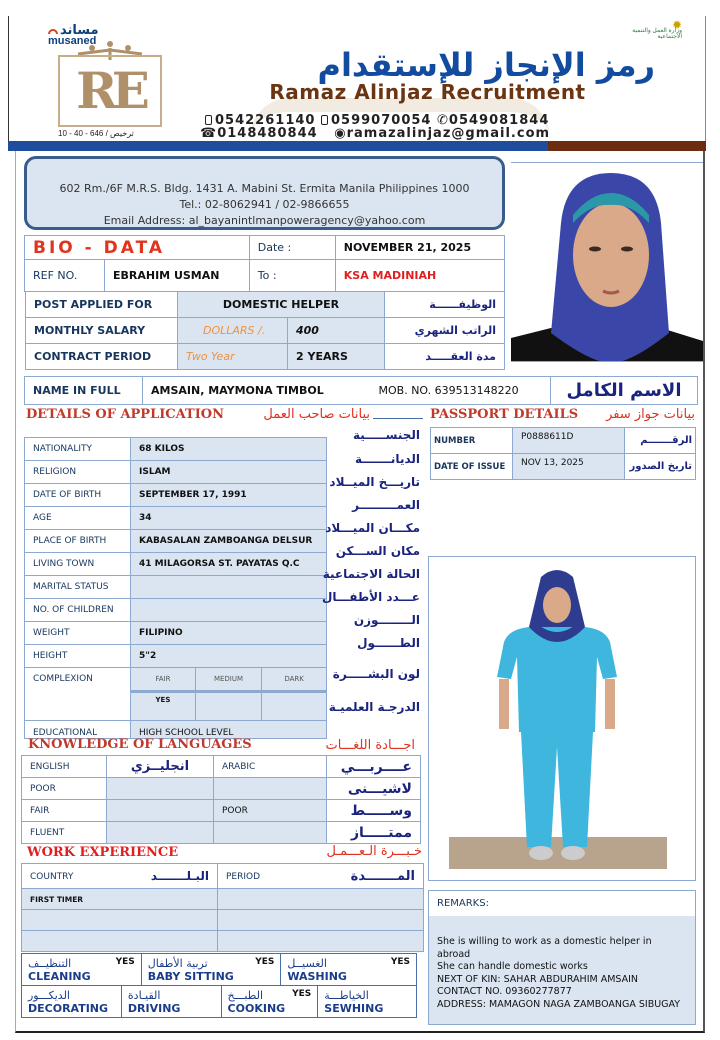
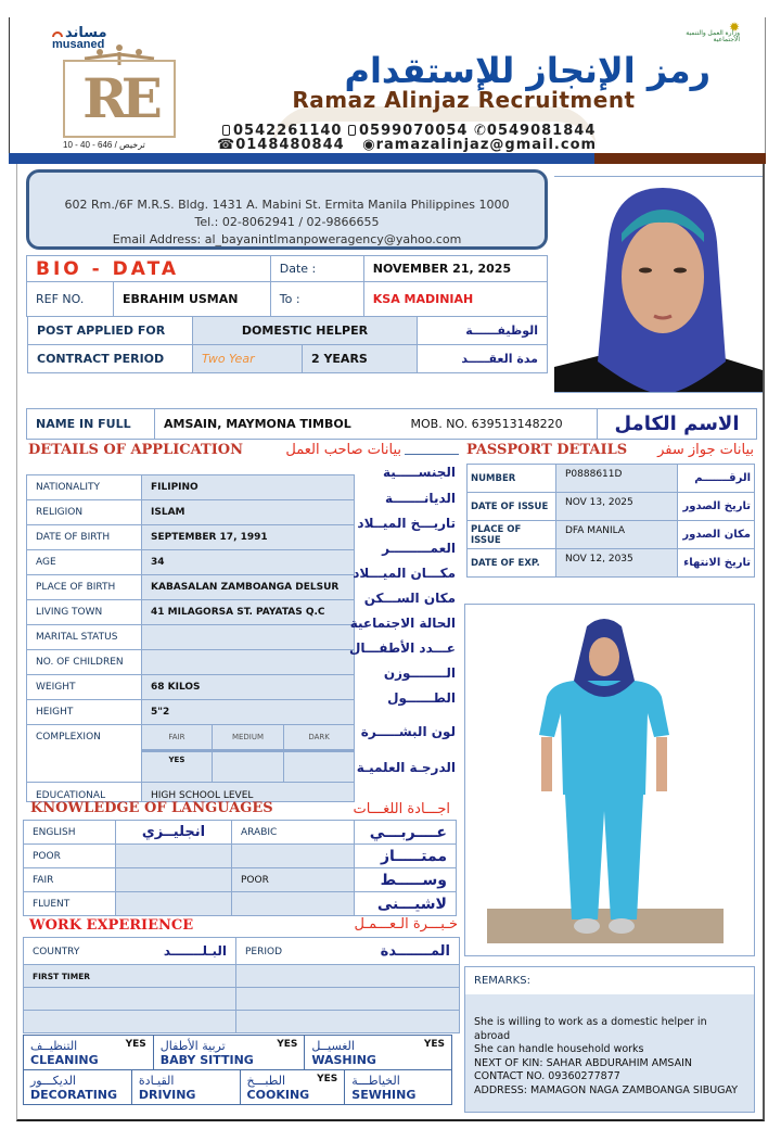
  مساند
  musaned
  RE
  ترخيص / 646 - 40 - 10
  ✹
  رمز الإنجاز للإستقدام
  Ramaz Alinjaz Recruitment
  0542261140 0599070054 ✆0549081844
  ☎0148480844 ◉ramazalinjaz@gmail.com
  602 Rm./6F M.R.S. Bldg. 1431 A. Mabini St. Ermita Manila Philippines 1000
  Tel.: 02-8062941 / 02-9866655
  Email Address: al_bayanintlmanpoweragency@yahoo.com
  BIO - DATA	Date :	NOVEMBER 21, 2025
  REF NO.	EBRAHIM USMAN	To :	KSA MADINIAH
  POST APPLIED FOR	DOMESTIC HELPER	الوظيفــــــة
- MONTHLY SALARY	DOLLARS /.	400	الراتب الشهري
  CONTRACT PERIOD	Two Year	2 YEARS	مدة العقـــــد
  NAME IN FULL	AMSAIN, MAYMONA TIMBOL	MOB. NO. 639513148220	الاسم الكامل
  DETAILS OF APPLICATION
  بيانات صاحب العمل
  PASSPORT DETAILS
  بيانات جواز سفر
- NATIONALITY	68 KILOS
+ NATIONALITY	FILIPINO
  RELIGION	ISLAM
  DATE OF BIRTH	SEPTEMBER 17, 1991
  AGE	34
  PLACE OF BIRTH	KABASALAN ZAMBOANGA DELSUR
  LIVING TOWN	41 MILAGORSA ST. PAYATAS Q.C
  MARITAL STATUS
  NO. OF CHILDREN
- WEIGHT	FILIPINO
+ WEIGHT	68 KILOS
  HEIGHT	5"2
  COMPLEXION
  FAIR	MEDIUM	DARK
  YES
  EDUCATIONAL	HIGH SCHOOL LEVEL
  الجنســـــية
  الديانـــــــة
  تاريـــخ الميــلاد
  العمـــــــــر
  مكـــان الميـــلاد
  مكان الســـكن
  الحالة الاجتماعية
  عـــدد الأطفـــال
  الــــــــوزن
  الطــــــول
  لون البشـــــرة
  الدرجـة العلميـة
  NUMBER	P0888611D	الرقـــــــم
  DATE OF ISSUE	NOV 13, 2025	تاريخ الصدور
+ PLACE OF ISSUE	DFA MANILA	مكان الصدور
+ DATE OF EXP.	NOV 12, 2035	تاريخ الانتهاء
  KNOWLEDGE OF LANGUAGES
  اجـــادة اللغـــات
  ENGLISH	انجليــزي	ARABIC	عــــربـــي
- POOR			لاشيـــنى
+ POOR			ممتـــــاز
  FAIR		POOR	وســـــط
- FLUENT			ممتـــــاز
+ FLUENT			لاشيـــنى
  WORK EXPERIENCE
  خـبـــرة الـعـــمـل
  COUNTRY البـلـــــــد	PERIOD المـــــــدة
  FIRST TIMER
  التنظيــف YESCLEANING	تربية الأطفال YESBABY SITTING	الغسيــل YESWASHING
  الديكـــورDECORATING	القيـادةDRIVING	الطبـــخ YESCOOKING	الخياطـــةSEWHING
  REMARKS:
  She is willing to work as a domestic helper in abroad
- She can handle domestic works
+ She can handle household works
  NEXT OF KIN: SAHAR ABDURAHIM AMSAIN
  CONTACT NO. 09360277877
  ADDRESS: MAMAGON NAGA ZAMBOANGA SIBUGAY
